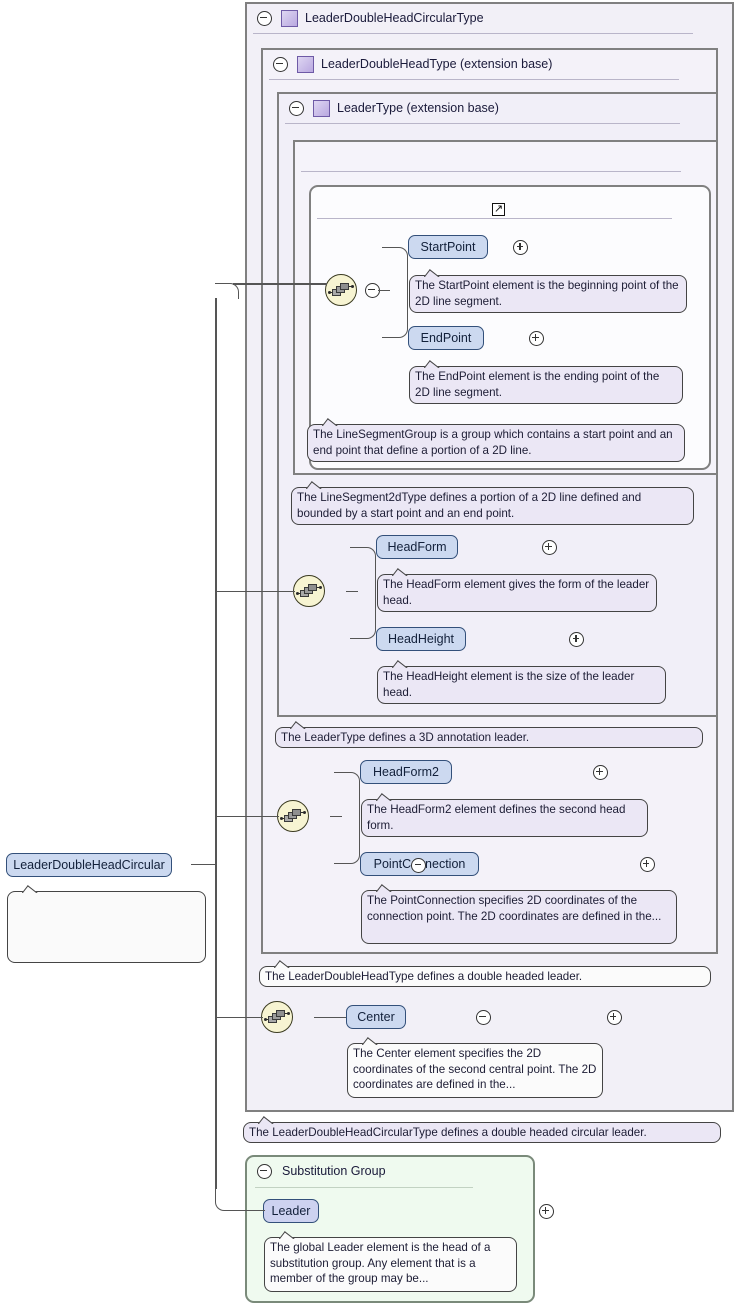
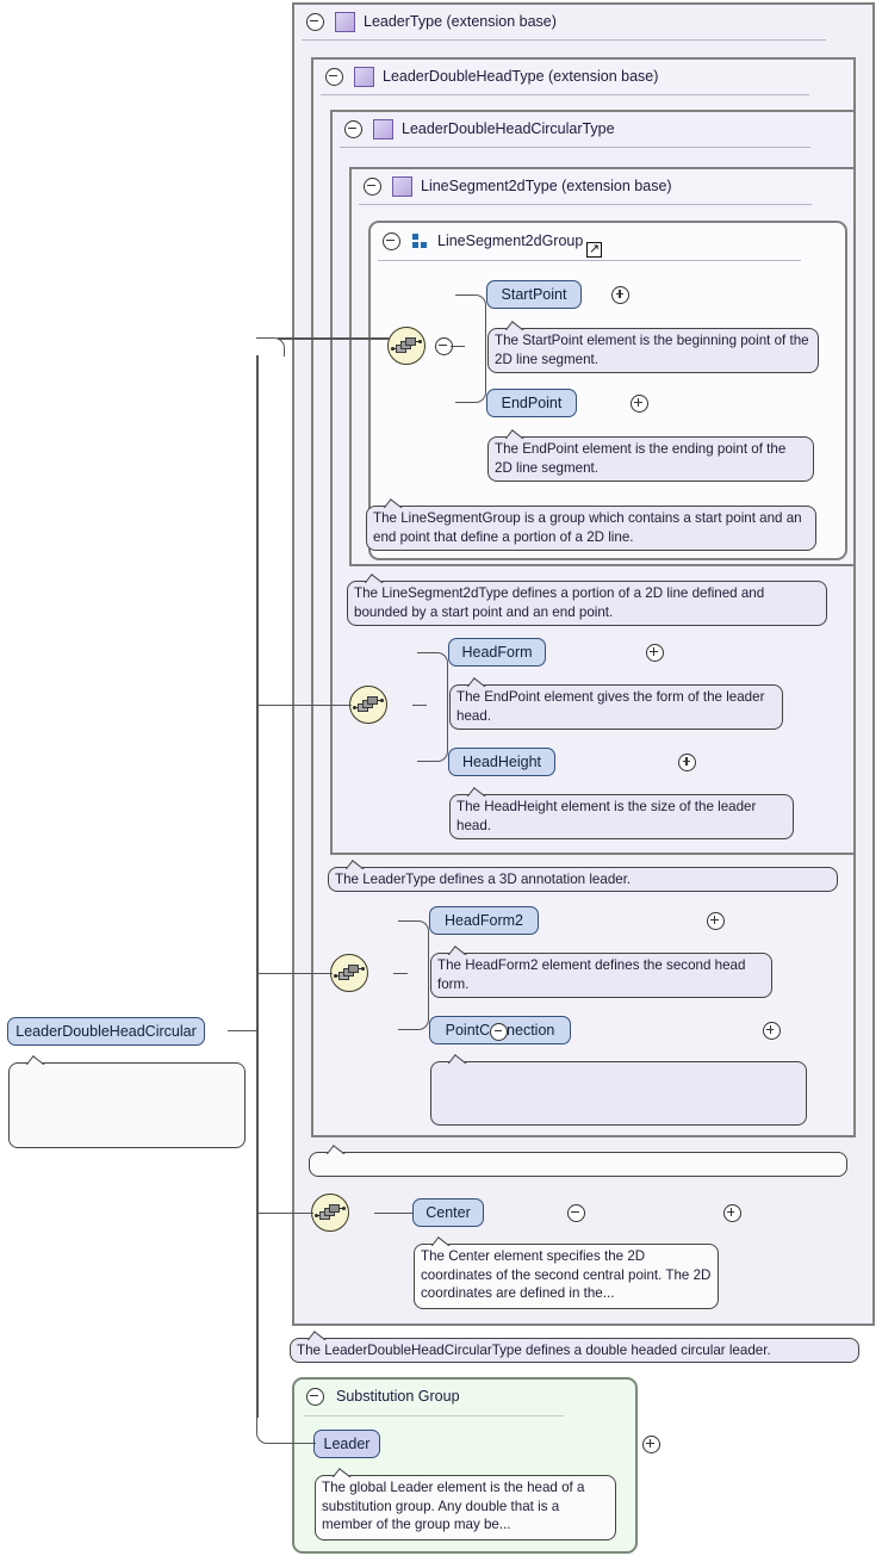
- LeaderDoubleHeadCircularType
+ LeaderType (extension base)
  LeaderDoubleHeadType (extension base)
- LeaderType (extension base)
+ LeaderDoubleHeadCircularType
+ LineSegment2dType (extension base)
+ LineSegment2dGroup
  ↗
  StartPoint
  The StartPoint element is the beginning point of the 2D line segment.
  EndPoint
  The EndPoint element is the ending point of the 2D line segment.
  The LineSegmentGroup is a group which contains a start point and an end point that define a portion of a 2D line.
  The LineSegment2dType defines a portion of a 2D line defined and bounded by a start point and an end point.
  HeadForm
- The HeadForm element gives the form of the leader head.
+ The EndPoint element gives the form of the leader head.
  HeadHeight
  The HeadHeight element is the size of the leader head.
  The LeaderType defines a 3D annotation leader.
  HeadForm2
  The HeadForm2 element defines the second head form.
  PointCnection
- The PointConnection specifies 2D coordinates of the connection point. The 2D coordinates are defined in the...
- The LeaderDoubleHeadType defines a double headed leader.
  Center
  The Center element specifies the 2D coordinates of the second central point. The 2D coordinates are defined in the...
  The LeaderDoubleHeadCircularType defines a double headed circular leader.
  Substitution Group
  Leader
- The global Leader element is the head of a substitution group. Any element that is a member of the group may be...
+ The global Leader element is the head of a substitution group. Any double that is a member of the group may be...
  LeaderDoubleHeadCircular
